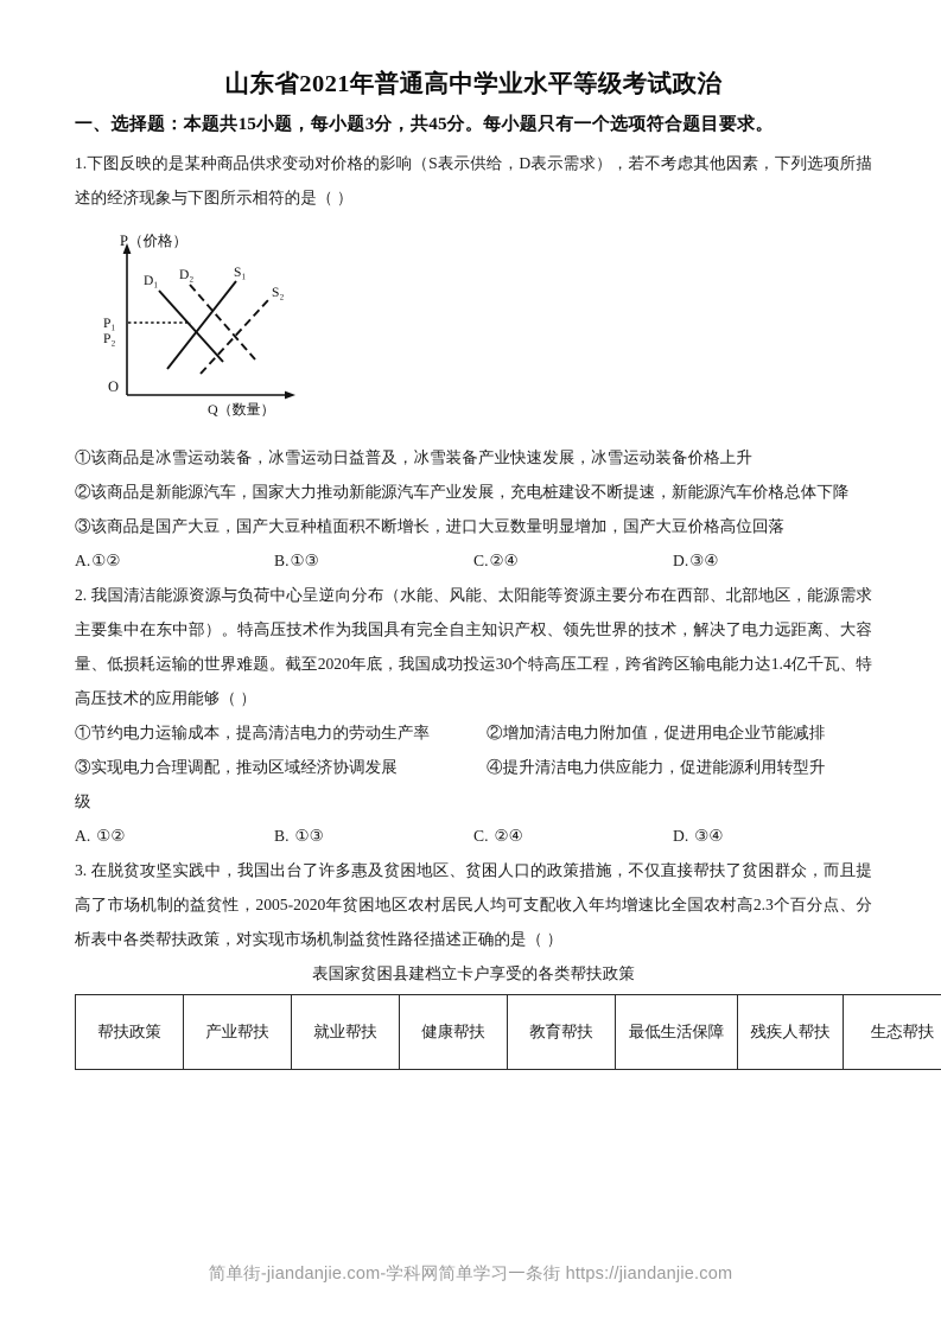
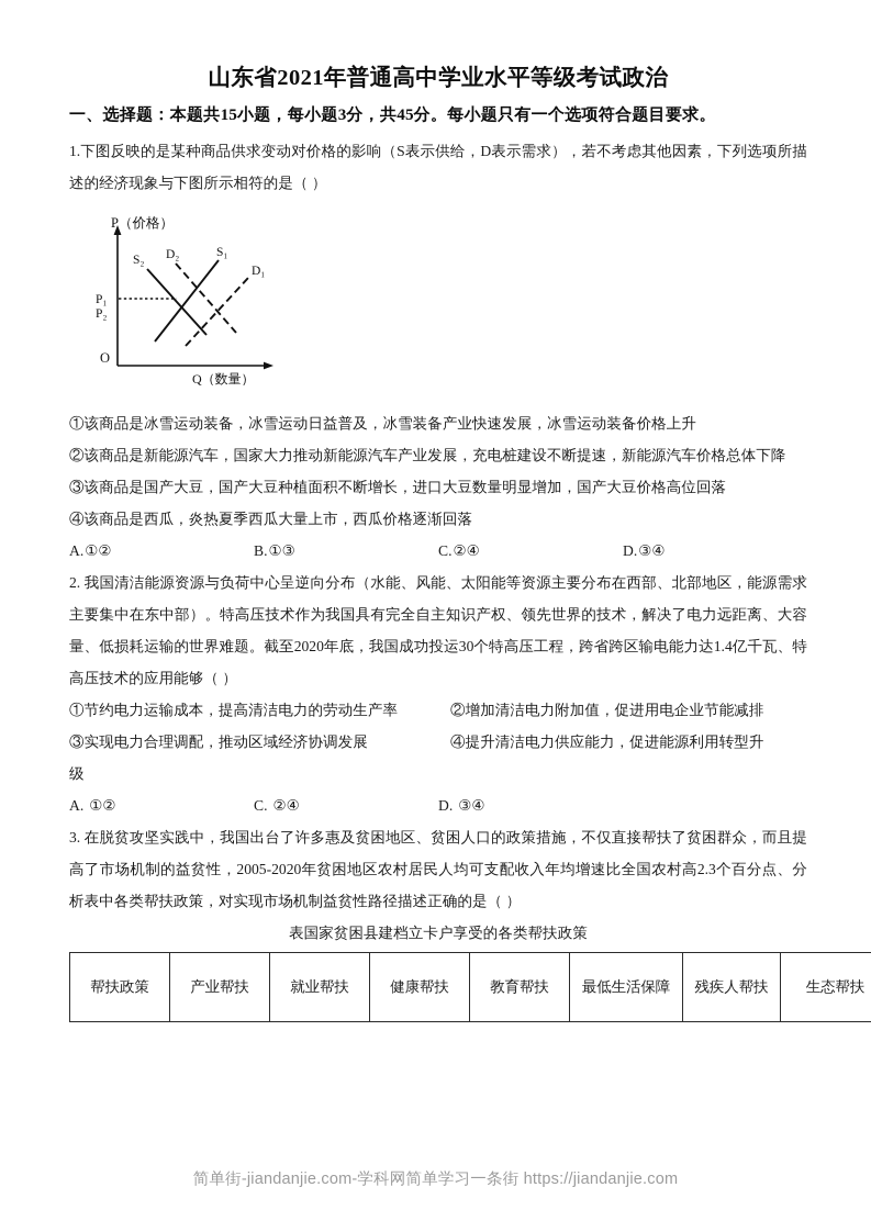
  山东省2021年普通高中学业水平等级考试政治
  一、选择题：本题共15小题，每小题3分，共45分。每小题只有一个选项符合题目要求。
  1.下图反映的是某种商品供求变动对价格的影响（S表示供给，D表示需求），若不考虑其他因素，下列选项所描述的经济现象与下图所示相符的是（ ）
  P（价格）
  Q（数量）
  O
  P₁
  P₂
- D₁
+ S₂
  D₂
  S₁
- S₂
+ D₁
  ①该商品是冰雪运动装备，冰雪运动日益普及，冰雪装备产业快速发展，冰雪运动装备价格上升
  ②该商品是新能源汽车，国家大力推动新能源汽车产业发展，充电桩建设不断提速，新能源汽车价格总体下降
  ③该商品是国产大豆，国产大豆种植面积不断增长，进口大豆数量明显增加，国产大豆价格高位回落
+ ④该商品是西瓜，炎热夏季西瓜大量上市，西瓜价格逐渐回落
  A.①②
  B.①③
  C.②④
  D.③④
  2. 我国清洁能源资源与负荷中心呈逆向分布（水能、风能、太阳能等资源主要分布在西部、北部地区，能源需求主要集中在东中部）。特高压技术作为我国具有完全自主知识产权、领先世界的技术，解决了电力远距离、大容量、低损耗运输的世界难题。截至2020年底，我国成功投运30个特高压工程，跨省跨区输电能力达1.4亿千瓦、特高压技术的应用能够（ ）
  ①节约电力运输成本，提高清洁电力的劳动生产率
  ②增加清洁电力附加值，促进用电企业节能减排
  ③实现电力合理调配，推动区域经济协调发展
  ④提升清洁电力供应能力，促进能源利用转型升
  级
  A. ①②
- B. ①③
  C. ②④
  D. ③④
  3. 在脱贫攻坚实践中，我国出台了许多惠及贫困地区、贫困人口的政策措施，不仅直接帮扶了贫困群众，而且提高了市场机制的益贫性，2005-2020年贫困地区农村居民人均可支配收入年均增速比全国农村高2.3个百分点、分析表中各类帮扶政策，对实现市场机制益贫性路径描述正确的是（ ）
  表国家贫困县建档立卡户享受的各类帮扶政策
  帮扶政策	产业帮扶	就业帮扶	健康帮扶	教育帮扶	最低生活保障	残疾人帮扶	生态帮扶
  简单街-jiandanjie.com-学科网简单学习一条街 https://jiandanjie.com
